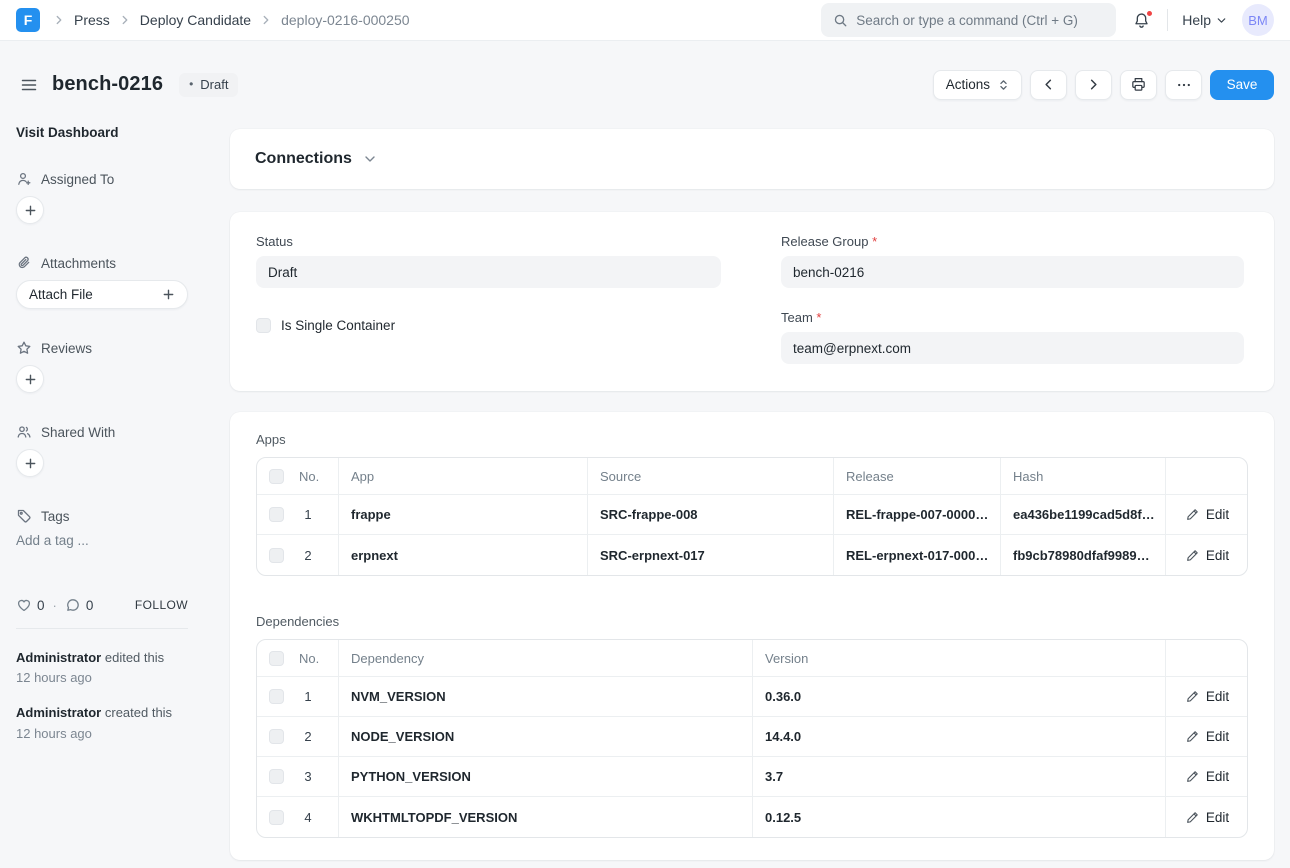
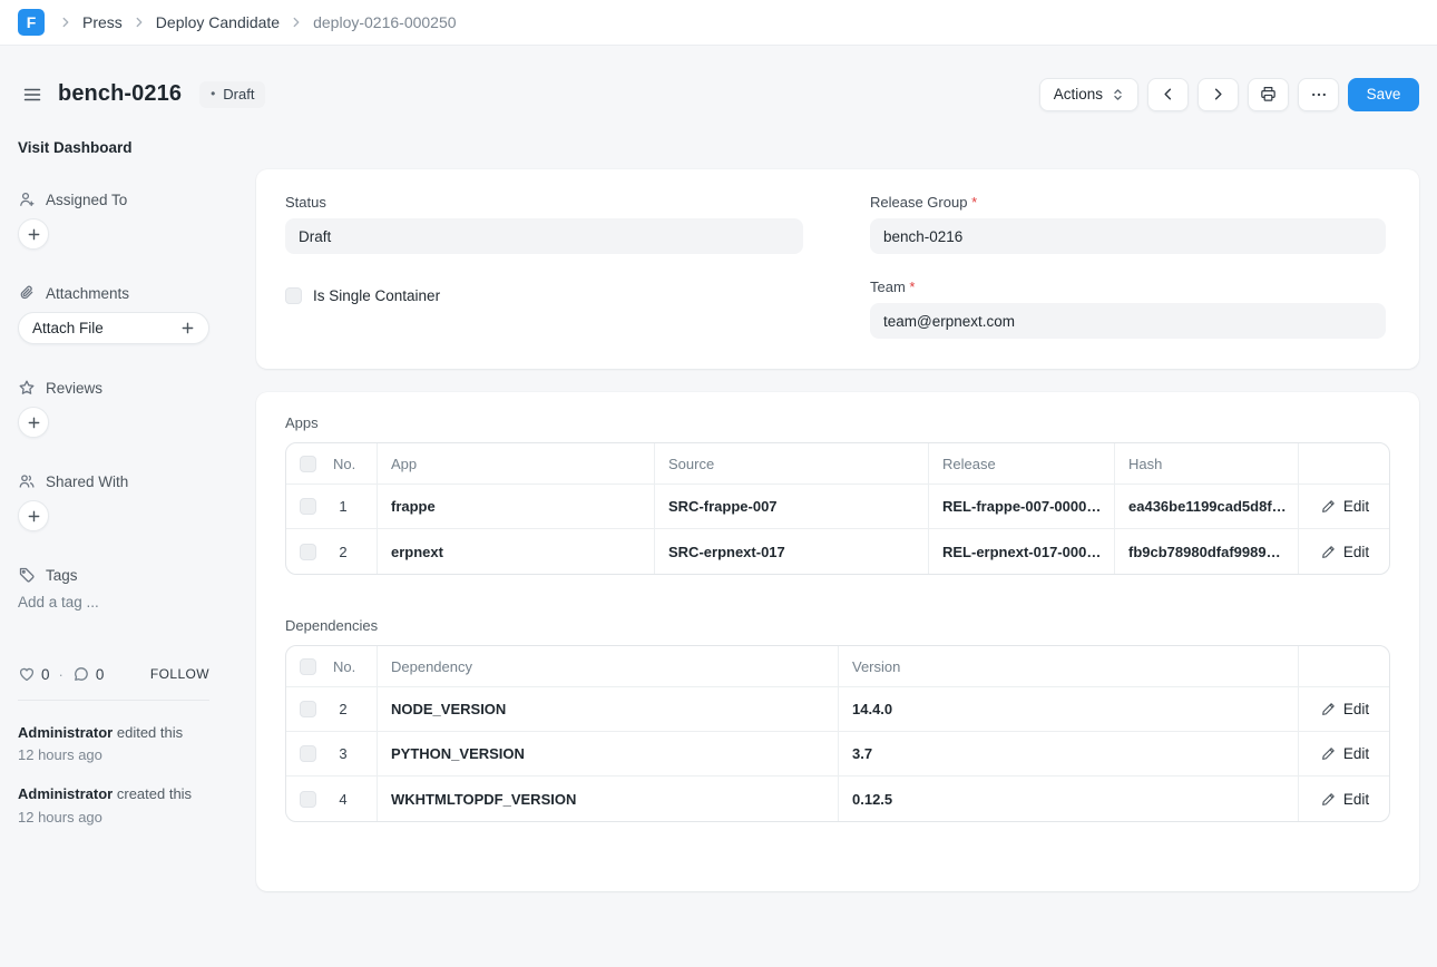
  F
  Press
  Deploy Candidate
  deploy-0216-000250
- Search or type a command (Ctrl + G)
- Help
- BM
  bench-0216
  •
  Draft
  Actions
  Save
  Visit Dashboard
  Assigned To
  Attachments
  Attach File
  Reviews
  Shared With
  Tags
  Add a tag ...
  0
  ·
  0
  FOLLOW
  Administrator edited this
  12 hours ago
  Administrator created this
  12 hours ago
- Connections
  Status
  Draft
  Is Single Container
  Release Group *
  bench-0216
  Team *
  team@erpnext.com
  Apps
  No.	App	Source	Release	Hash
- 1	frappe	SRC-frappe-008	REL-frappe-007-0000…	ea436be1199cad5d8f…	Edit
+ 1	frappe	SRC-frappe-007	REL-frappe-007-0000…	ea436be1199cad5d8f…	Edit
  2	erpnext	SRC-erpnext-017	REL-erpnext-017-000…	fb9cb78980dfaf9989…	Edit
  Dependencies
  No.	Dependency	Version
- 1	NVM_VERSION	0.36.0	Edit
  2	NODE_VERSION	14.4.0	Edit
  3	PYTHON_VERSION	3.7	Edit
  4	WKHTMLTOPDF_VERSION	0.12.5	Edit
